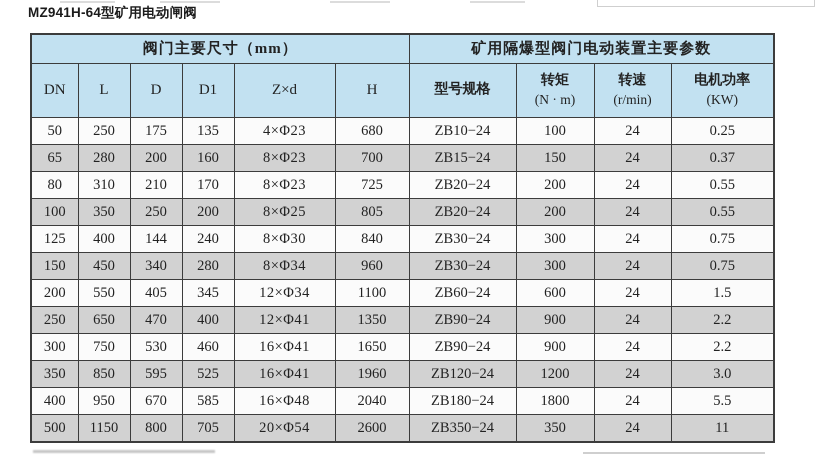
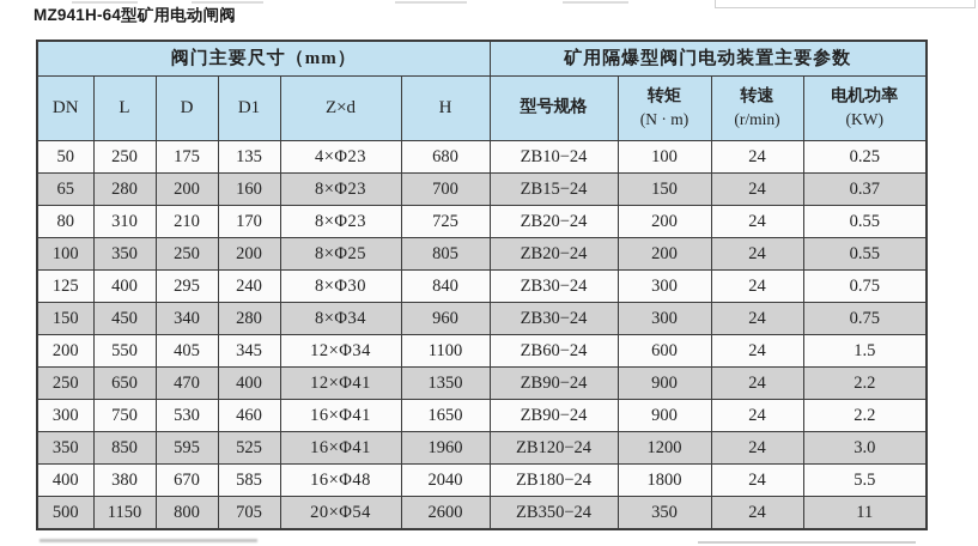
  MZ941H-64型矿用电动闸阀
  阀门主要尺寸（mm）	矿用隔爆型阀门电动装置主要参数
  DN	L	D	D1	Z×d	H	型号规格	转矩(N · m)	转速(r/min)	电机功率(KW)
  50	250	175	135	4×Φ23	680	ZB10−24	100	24	0.25
  65	280	200	160	8×Φ23	700	ZB15−24	150	24	0.37
  80	310	210	170	8×Φ23	725	ZB20−24	200	24	0.55
  100	350	250	200	8×Φ25	805	ZB20−24	200	24	0.55
- 125	400	144	240	8×Φ30	840	ZB30−24	300	24	0.75
+ 125	400	295	240	8×Φ30	840	ZB30−24	300	24	0.75
  150	450	340	280	8×Φ34	960	ZB30−24	300	24	0.75
  200	550	405	345	12×Φ34	1100	ZB60−24	600	24	1.5
  250	650	470	400	12×Φ41	1350	ZB90−24	900	24	2.2
  300	750	530	460	16×Φ41	1650	ZB90−24	900	24	2.2
  350	850	595	525	16×Φ41	1960	ZB120−24	1200	24	3.0
- 400	950	670	585	16×Φ48	2040	ZB180−24	1800	24	5.5
+ 400	380	670	585	16×Φ48	2040	ZB180−24	1800	24	5.5
  500	1150	800	705	20×Φ54	2600	ZB350−24	350	24	11
